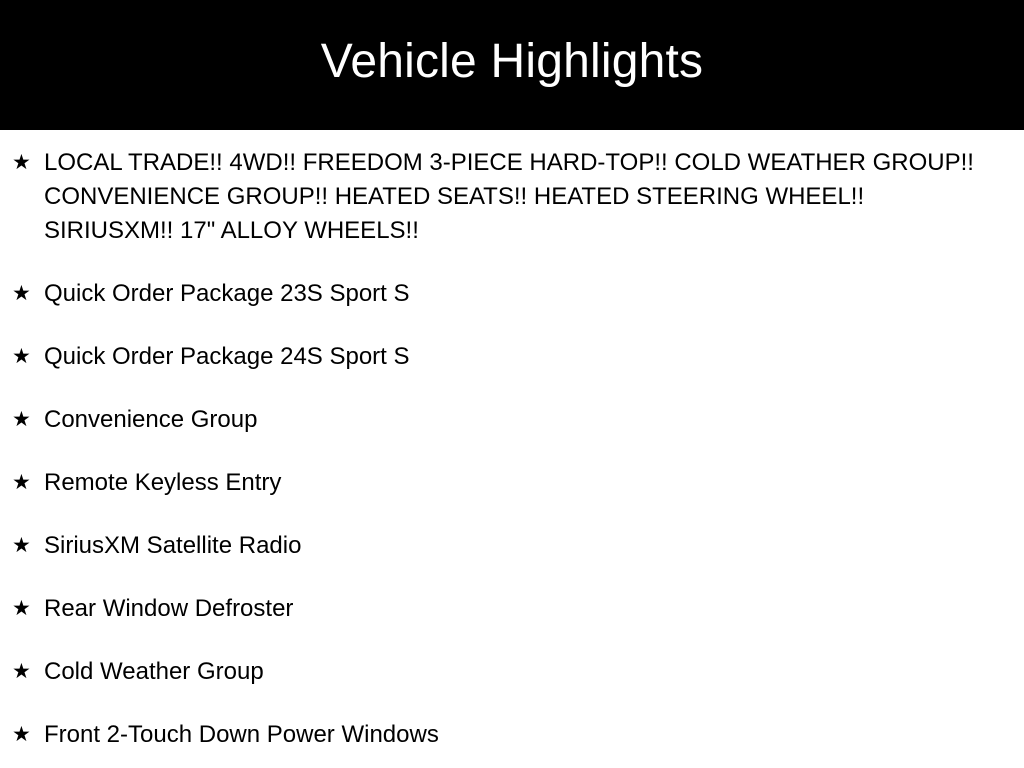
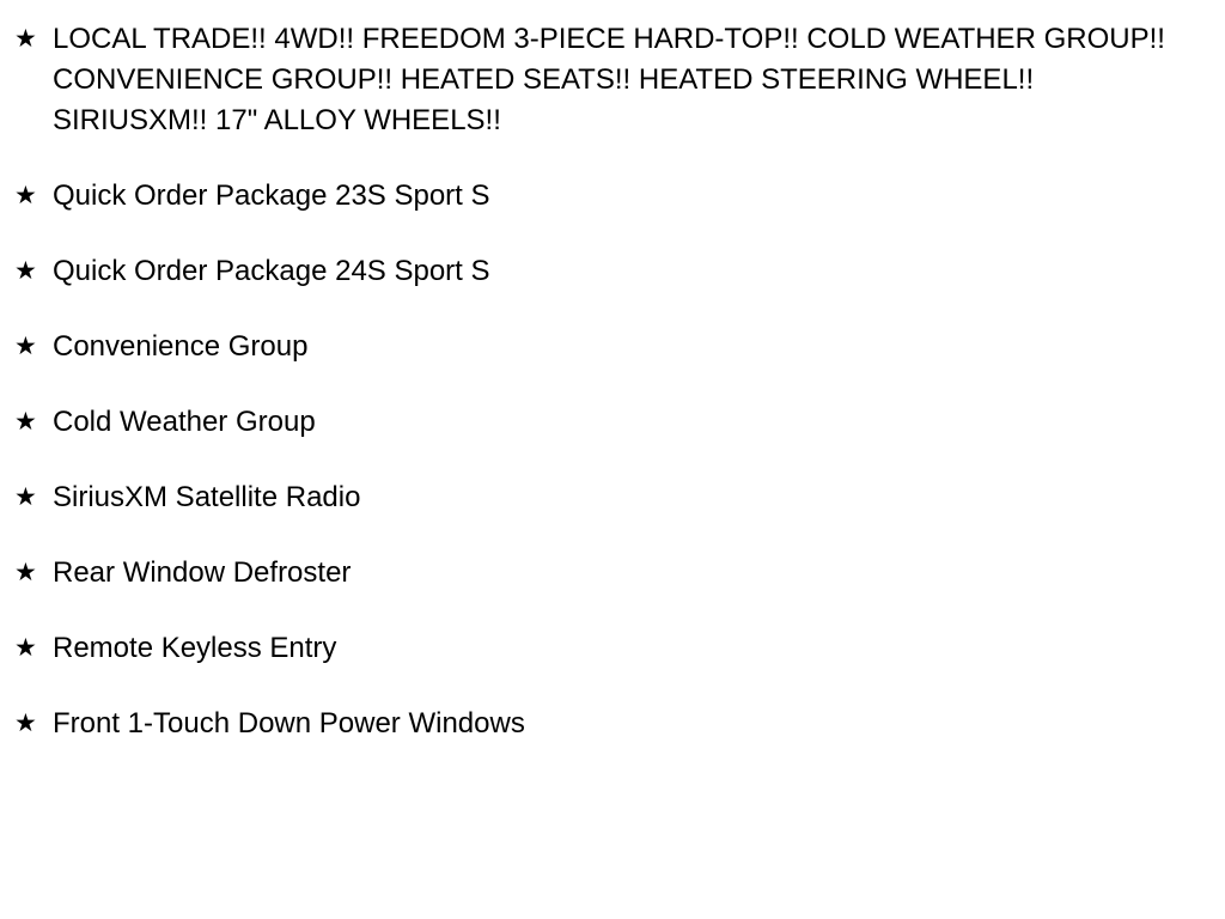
- Vehicle Highlights
  ★
  LOCAL TRADE!! 4WD!! FREEDOM 3-PIECE HARD-TOP!! COLD WEATHER GROUP!! CONVENIENCE GROUP!! HEATED SEATS!! HEATED STEERING WHEEL!! SIRIUSXM!! 17" ALLOY WHEELS!!
  ★
  Quick Order Package 23S Sport S
  ★
  Quick Order Package 24S Sport S
  ★
  Convenience Group
  ★
- Remote Keyless Entry
+ Cold Weather Group
  ★
  SiriusXM Satellite Radio
  ★
  Rear Window Defroster
  ★
- Cold Weather Group
+ Remote Keyless Entry
  ★
- Front 2-Touch Down Power Windows
+ Front 1-Touch Down Power Windows
